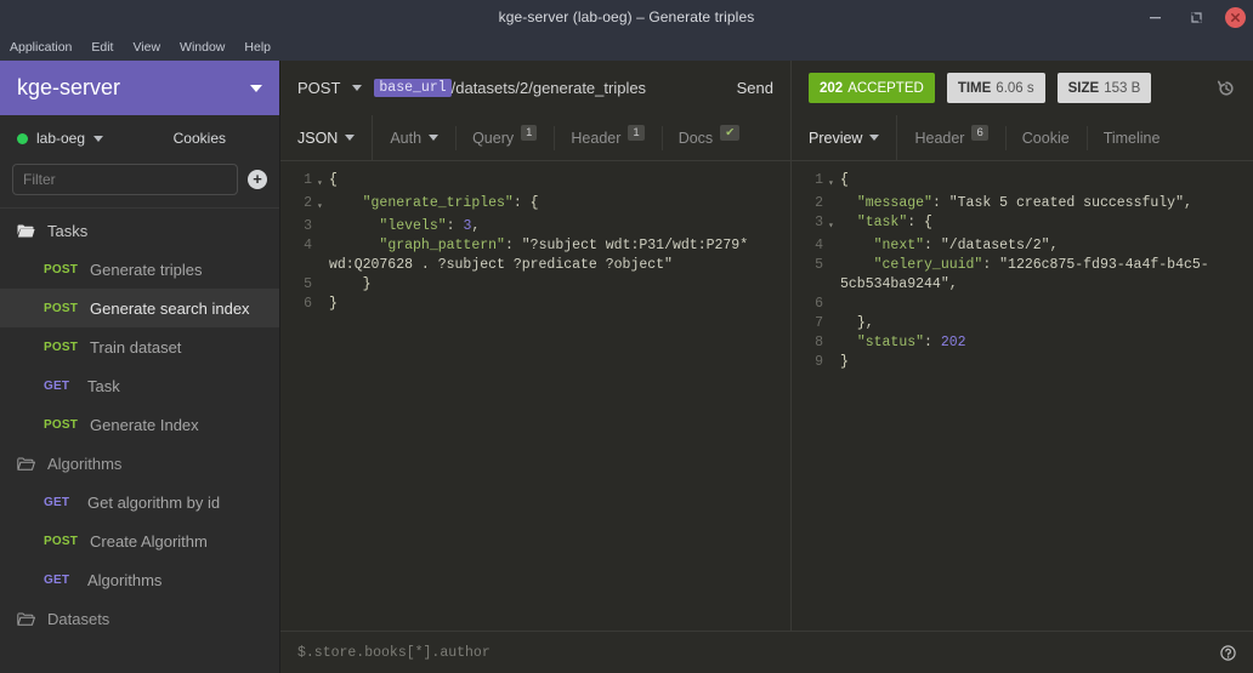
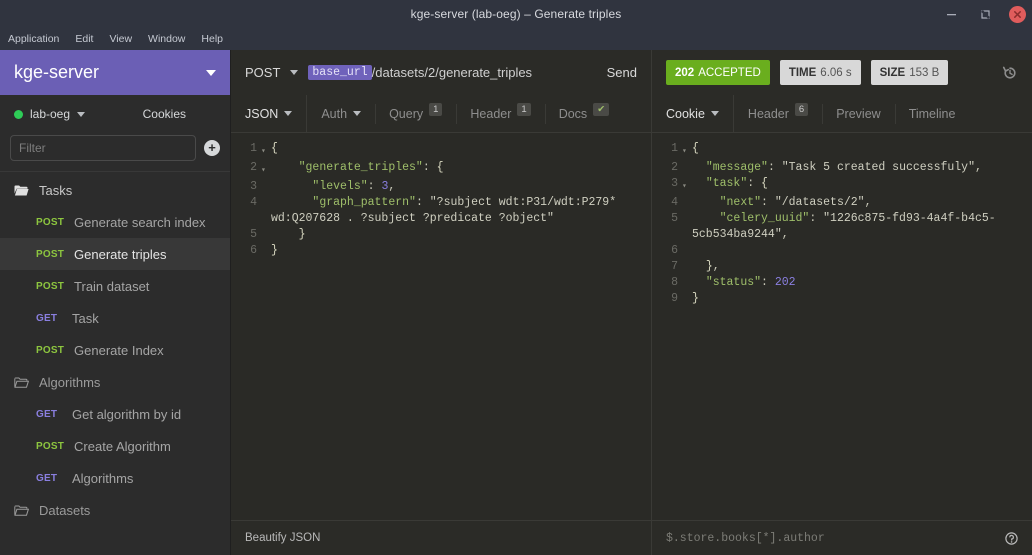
  kge-server (lab-oeg) – Generate triples
  Application
  Edit
  View
  Window
  Help
  kge-server
  lab-oeg
  Cookies
  Filter
  +
  Tasks
  POST
- Generate triples
+ Generate search index
  POST
- Generate search index
+ Generate triples
  POST
  Train dataset
  GET
  Task
  POST
  Generate Index
  Algorithms
  GET
  Get algorithm by id
  POST
  Create Algorithm
  GET
  Algorithms
  Datasets
  POST
  base_url
  /datasets/2/generate_triples
  Send
  202
  ACCEPTED
  TIME
  6.06 s
  SIZE
  153 B
  JSON
  Auth
  Query
  1
  Header
  1
  Docs
  ✔
- Preview
+ Cookie
  Header
  6
- Cookie
+ Preview
  Timeline
  1
  ▾
  {
  2
  ▾
  "generate_triples": {
  3
  "levels": 3,
  4
  "graph_pattern": "?subject wdt:P31/wdt:P279* wd:Q207628 . ?subject ?predicate ?object"
  5
  }
  6
  }
  1
  ▾
  {
  2
  "message": "Task 5 created successfuly",
  3
  ▾
  "task": {
  4
  "next": "/datasets/2",
  5
  "celery_uuid": "1226c875-fd93-4a4f-b4c5-5cb534ba9244",
  6
  7
  },
  8
  "status": 202
  9
  }
+ Beautify JSON
  $.store.books[*].author
